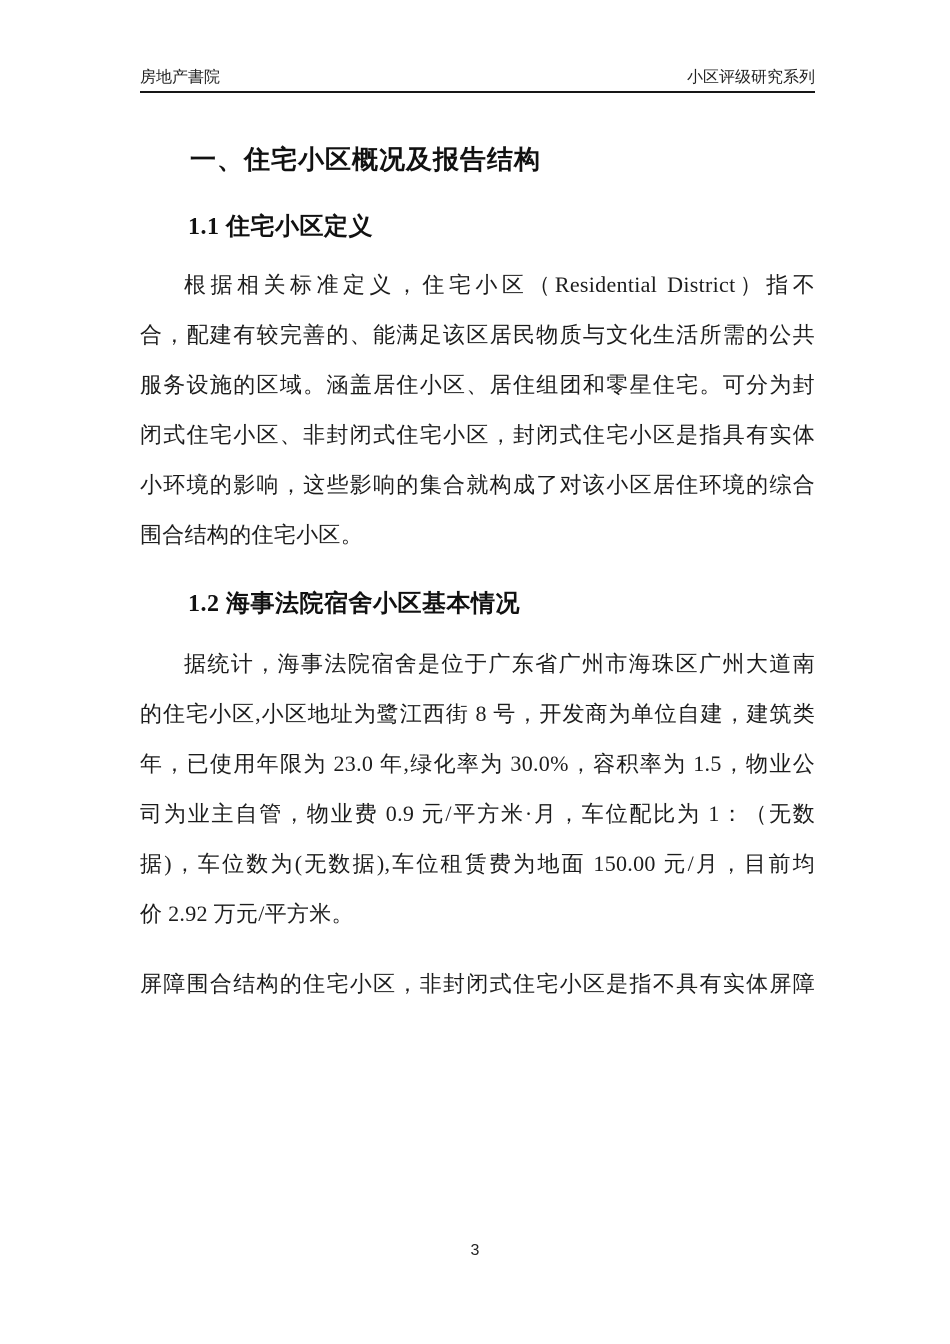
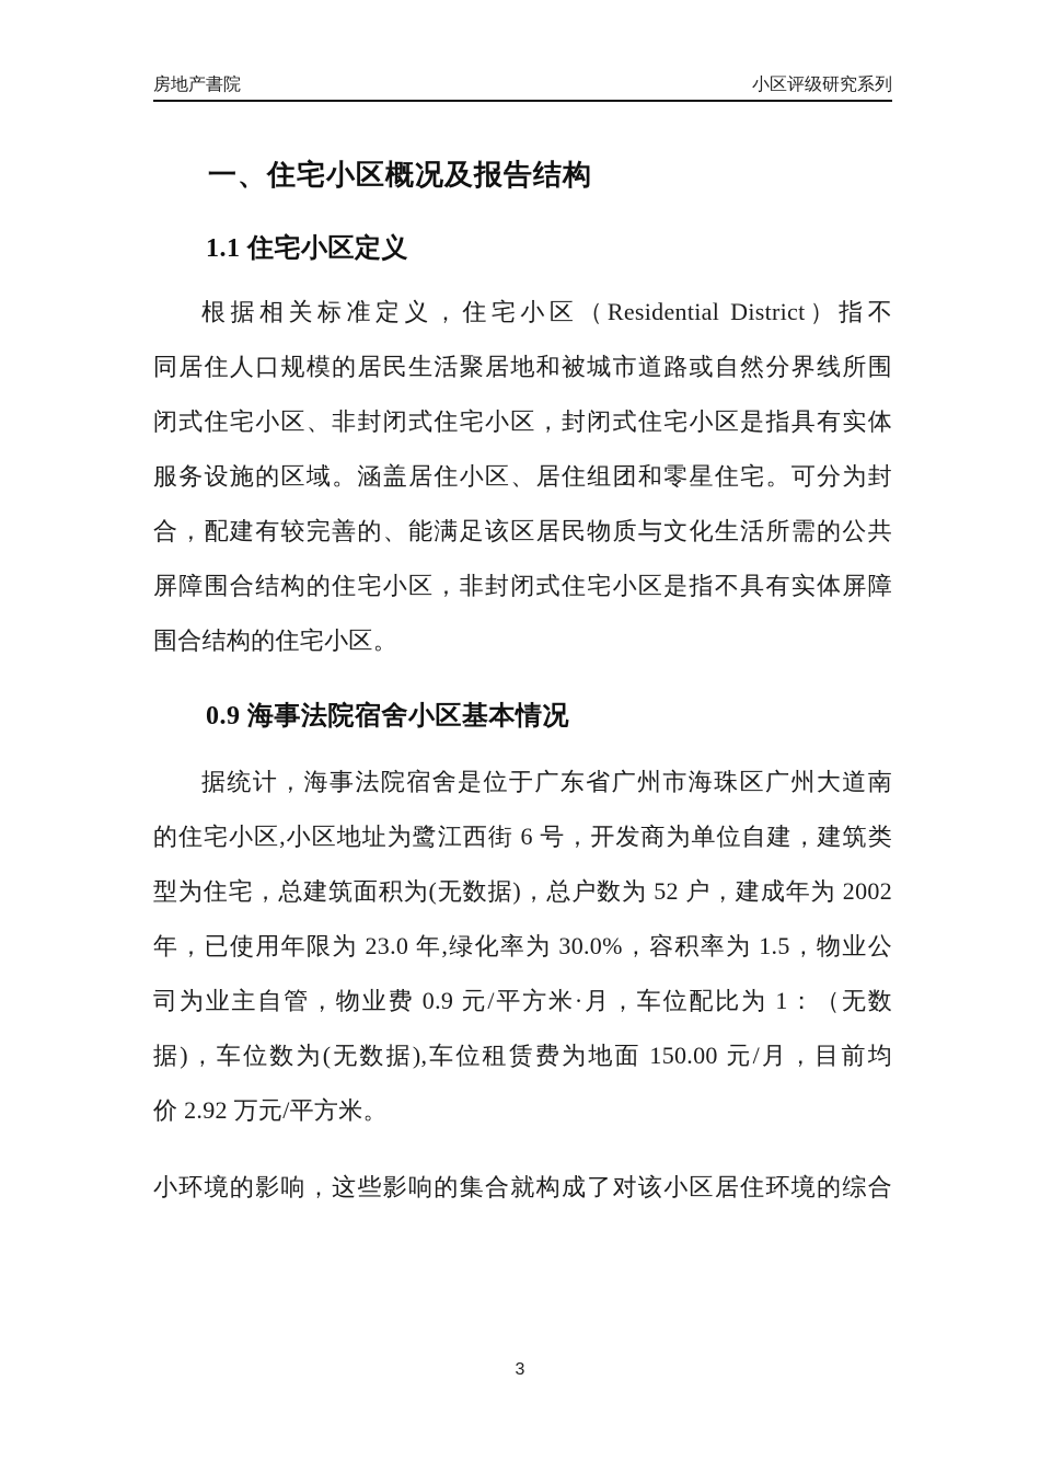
  房地产書院
  小区评级研究系列
  一、住宅小区概况及报告结构
  1.1 住宅小区定义
  根据相关标准定义，住宅小区（Residential District）指不
+ 同居住人口规模的居民生活聚居地和被城市道路或自然分界线所围
- 合，配建有较完善的、能满足该区居民物质与文化生活所需的公共
+ 闭式住宅小区、非封闭式住宅小区，封闭式住宅小区是指具有实体
  服务设施的区域。涵盖居住小区、居住组团和零星住宅。可分为封
- 闭式住宅小区、非封闭式住宅小区，封闭式住宅小区是指具有实体
+ 合，配建有较完善的、能满足该区居民物质与文化生活所需的公共
- 小环境的影响，这些影响的集合就构成了对该小区居住环境的综合
+ 屏障围合结构的住宅小区，非封闭式住宅小区是指不具有实体屏障
  围合结构的住宅小区。
- 1.2 海事法院宿舍小区基本情况
+ 0.9 海事法院宿舍小区基本情况
  据统计，海事法院宿舍是位于广东省广州市海珠区广州大道南
- 的住宅小区,小区地址为鹭江西街 8 号，开发商为单位自建，建筑类
+ 的住宅小区,小区地址为鹭江西街 6 号，开发商为单位自建，建筑类
+ 型为住宅，总建筑面积为(无数据)，总户数为 52 户，建成年为 2002
  年，已使用年限为 23.0 年,绿化率为 30.0%，容积率为 1.5，物业公
  司为业主自管，物业费 0.9 元/平方米·月，车位配比为 1：（无数
  据)，车位数为(无数据),车位租赁费为地面 150.00 元/月，目前均
  价 2.92 万元/平方米。
- 屏障围合结构的住宅小区，非封闭式住宅小区是指不具有实体屏障
+ 小环境的影响，这些影响的集合就构成了对该小区居住环境的综合
  3
